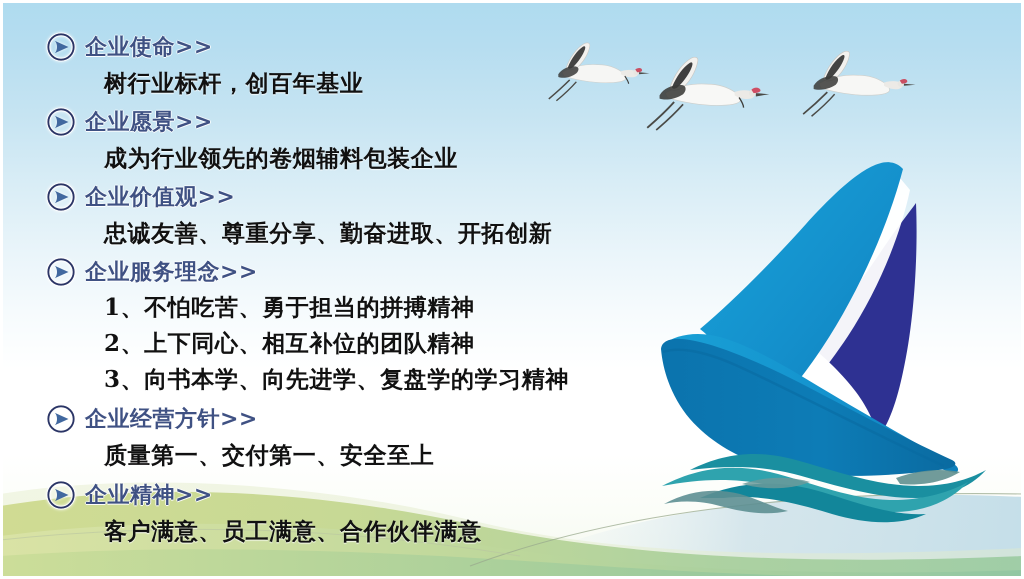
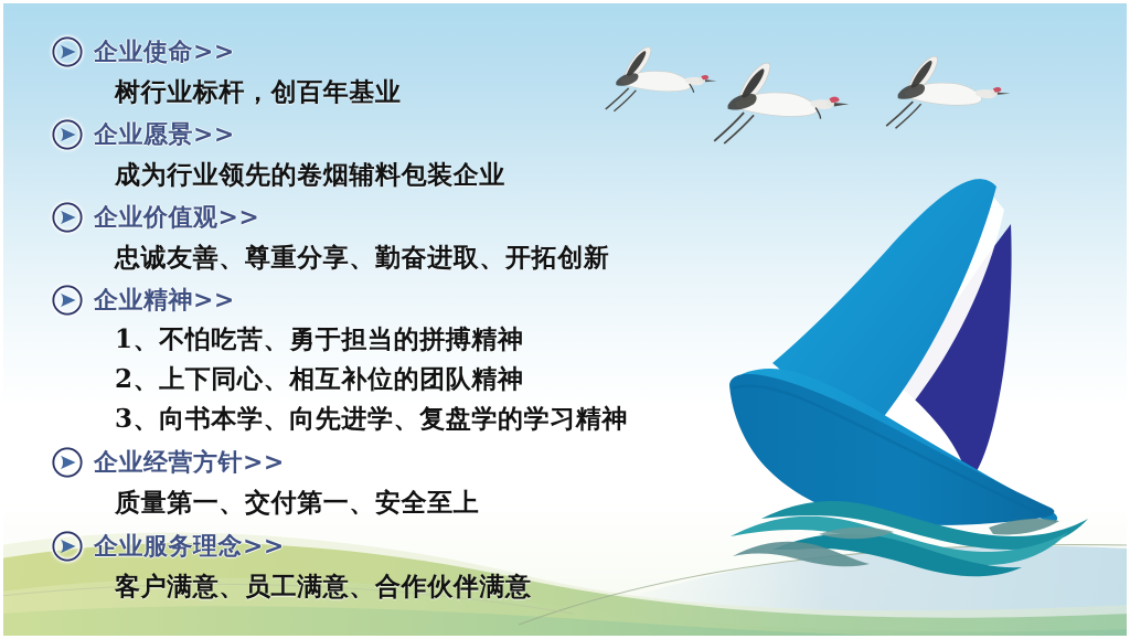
  企业使命>>
  树行业标杆，创百年基业
  企业愿景>>
  成为行业领先的卷烟辅料包装企业
  企业价值观>>
  忠诚友善、尊重分享、勤奋进取、开拓创新
- 企业服务理念>>
+ 企业精神>>
  1、不怕吃苦、勇于担当的拼搏精神
  2、上下同心、相互补位的团队精神
  3、向书本学、向先进学、复盘学的学习精神
  企业经营方针>>
  质量第一、交付第一、安全至上
- 企业精神>>
+ 企业服务理念>>
  客户满意、员工满意、合作伙伴满意
